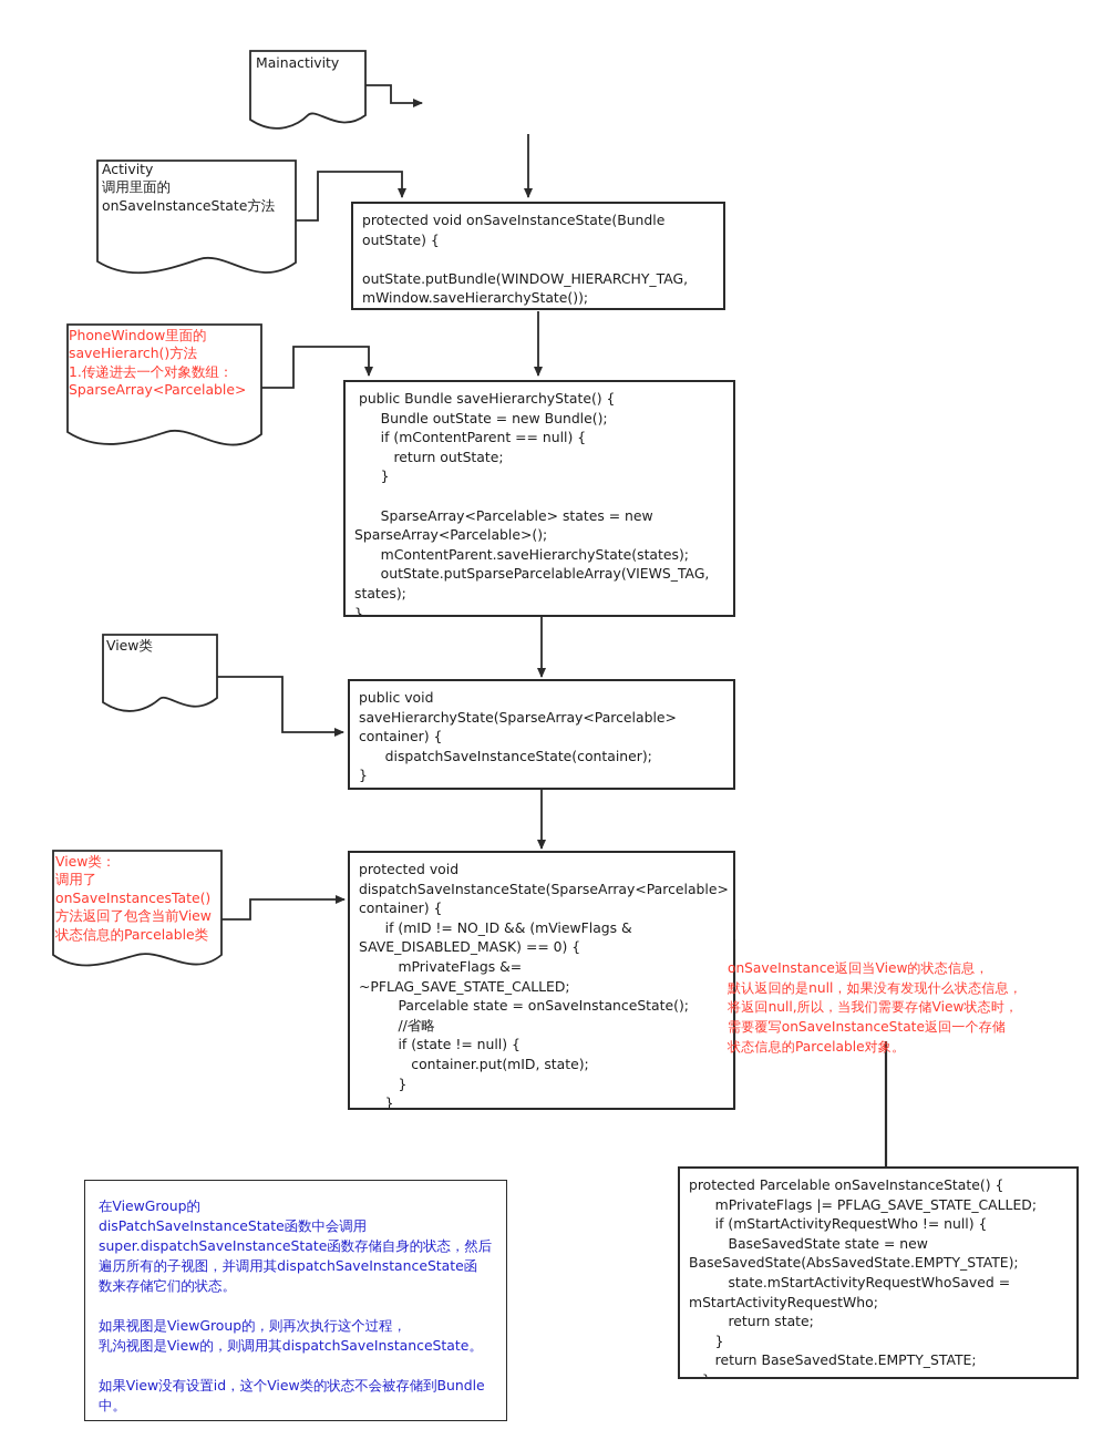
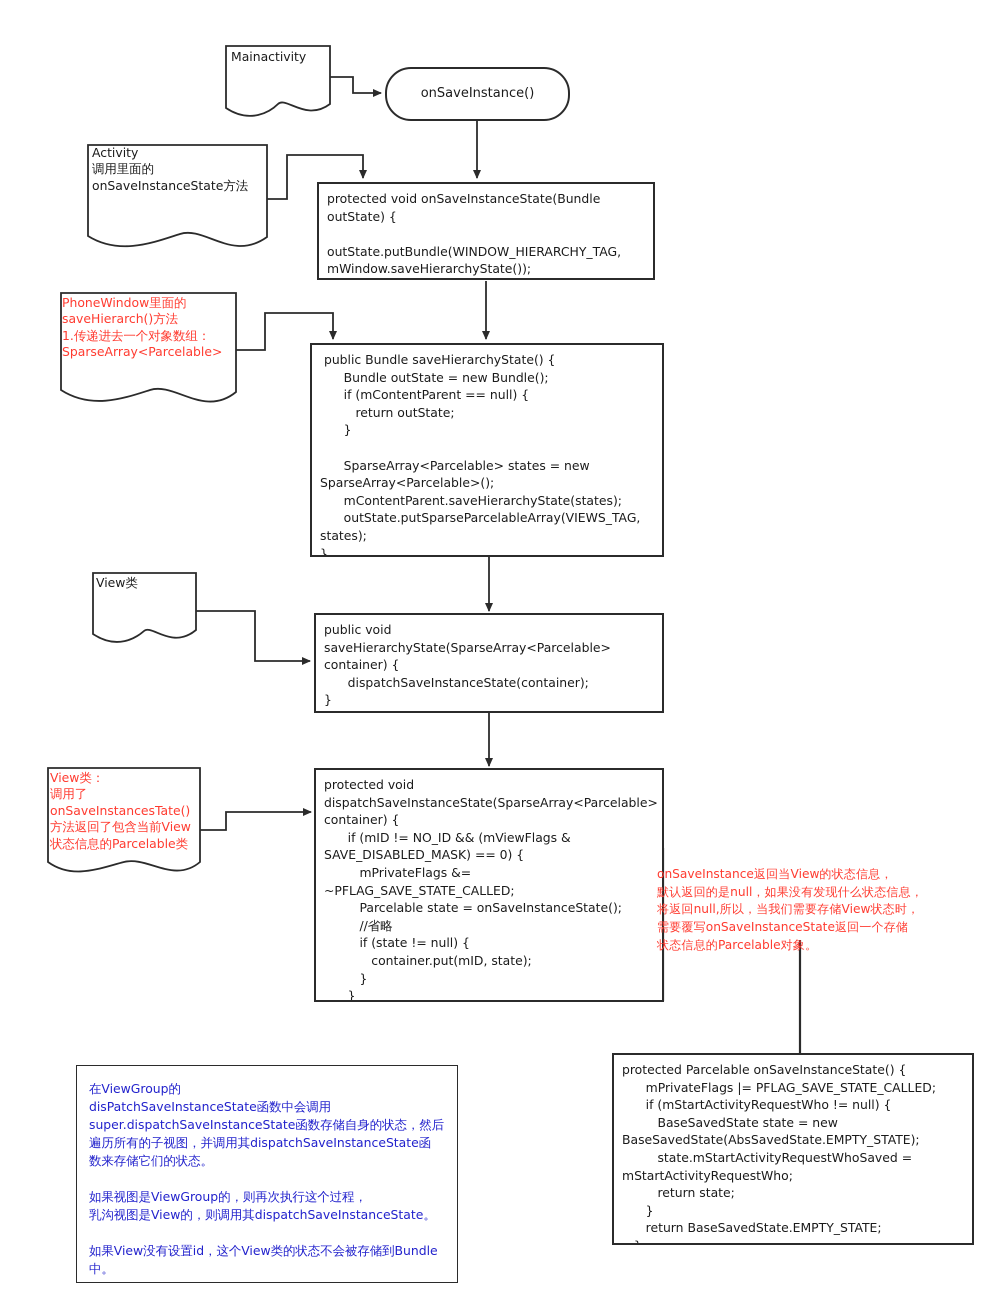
  Mainactivity
  Activity
  调用里面的
  onSaveInstanceState方法
  PhoneWindow里面的
  saveHierarch()方法
  1.传递进去一个对象数组：
  SparseArray<Parcelable>
  View类
  View类：
  调用了
  onSaveInstancesTate()
  方法返回了包含当前View
  状态信息的Parcelable类
+ onSaveInstance()
  protected void onSaveInstanceState(Bundle
  outState) {
  outState.putBundle(WINDOW_HIERARCHY_TAG,
  mWindow.saveHierarchyState());
  public Bundle saveHierarchyState() {
  Bundle outState = new Bundle();
  if (mContentParent == null) {
  return outState;
  }
  SparseArray<Parcelable> states = new
  SparseArray<Parcelable>();
  mContentParent.saveHierarchyState(states);
  outState.putSparseParcelableArray(VIEWS_TAG,
  states);
  }
  public void
  saveHierarchyState(SparseArray<Parcelable>
  container) {
  dispatchSaveInstanceState(container);
  }
  protected void
  dispatchSaveInstanceState(SparseArray<Parcelable>
  container) {
  if (mID != NO_ID && (mViewFlags &
  SAVE_DISABLED_MASK) == 0) {
  mPrivateFlags &=
  ~PFLAG_SAVE_STATE_CALLED;
  Parcelable state = onSaveInstanceState();
  //省略
  if (state != null) {
  container.put(mID, state);
  }
  }
  protected Parcelable onSaveInstanceState() {
  mPrivateFlags |= PFLAG_SAVE_STATE_CALLED;
  if (mStartActivityRequestWho != null) {
  BaseSavedState state = new
  BaseSavedState(AbsSavedState.EMPTY_STATE);
  state.mStartActivityRequestWhoSaved =
  mStartActivityRequestWho;
  return state;
  }
  return BaseSavedState.EMPTY_STATE;
  onSaveInstance返回当View的状态信息，
  默认返回的是null，如果没有发现什么状态信息，
  将返回null,所以，当我们需要存储View状态时，
  需要覆写onSaveInstanceState返回一个存储
  状态信息的Parcelable对象。
  在ViewGroup的
  disPatchSaveInstanceState函数中会调用
  super.dispatchSaveInstanceState函数存储自身的状态，然后
  遍历所有的子视图，并调用其dispatchSaveInstanceState函
  数来存储它们的状态。
  如果视图是ViewGroup的，则再次执行这个过程，
  乳沟视图是View的，则调用其dispatchSaveInstanceState。
  如果View没有设置id，这个View类的状态不会被存储到Bundle
  中。
